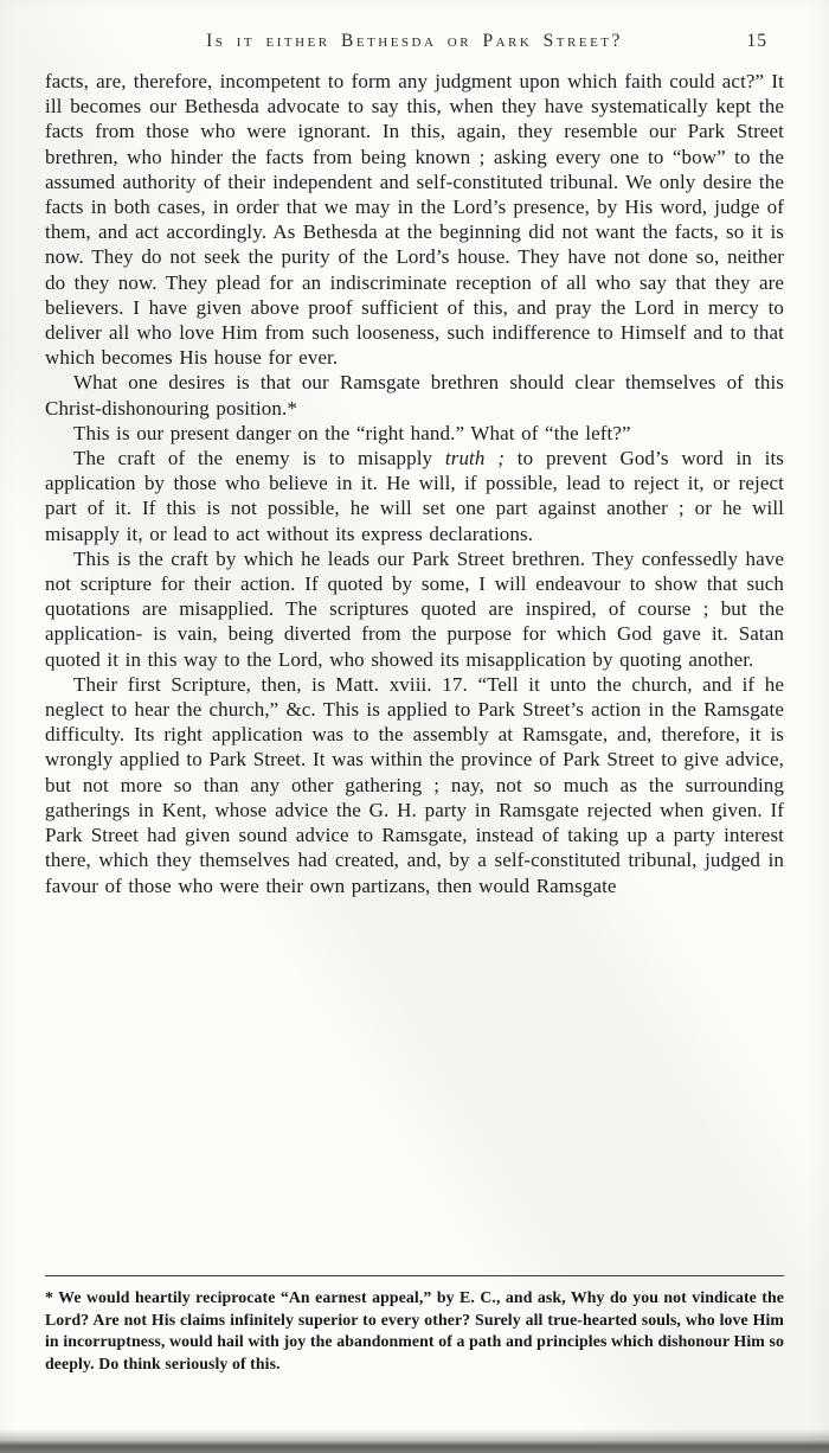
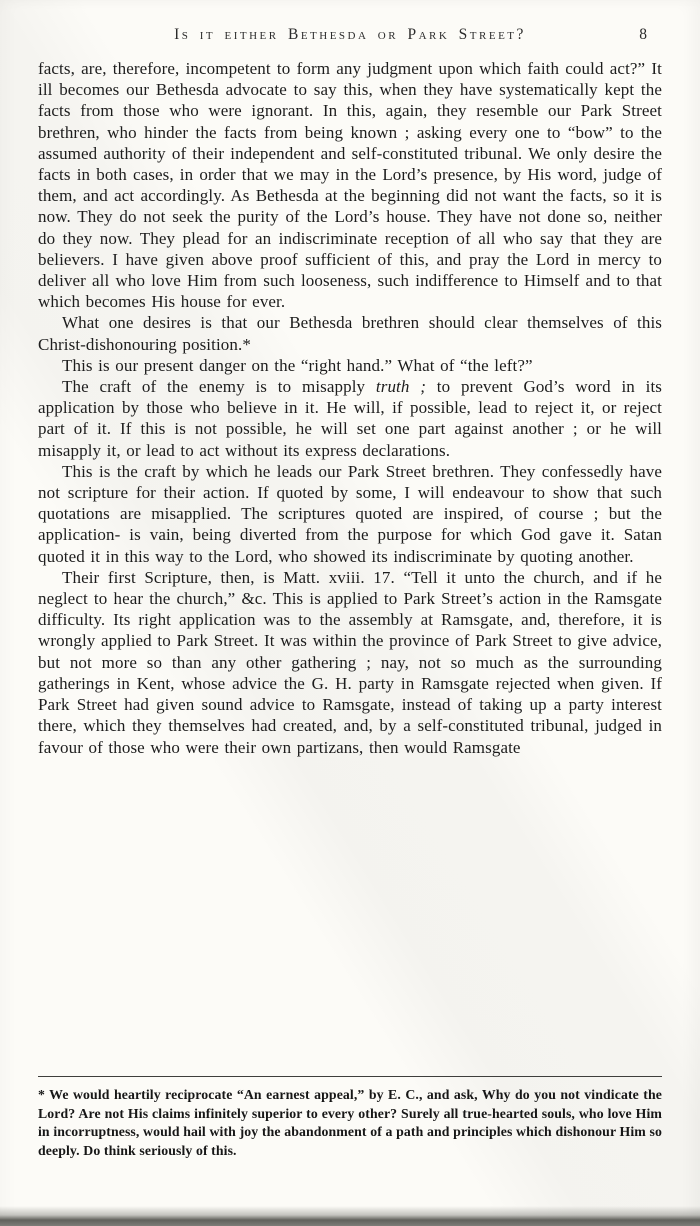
  Is it either Bethesda or Park Street?
- 15
+ 8
  facts, are, therefore, incompetent to form any judgment upon which faith could act?” It ill becomes our Bethesda advocate to say this, when they have systematically kept the facts from those who were ignorant. In this, again, they resemble our Park Street brethren, who hinder the facts from being known ; asking every one to “bow” to the assumed authority of their independent and self-constituted tribunal. We only desire the facts in both cases, in order that we may in the Lord’s presence, by His word, judge of them, and act accordingly. As Bethesda at the beginning did not want the facts, so it is now. They do not seek the purity of the Lord’s house. They have not done so, neither do they now. They plead for an indiscriminate reception of all who say that they are believers. I have given above proof sufficient of this, and pray the Lord in mercy to deliver all who love Him from such looseness, such indifference to Himself and to that which becomes His house for ever.
- What one desires is that our Ramsgate brethren should clear themselves of this Christ-dishonouring position.*
+ What one desires is that our Bethesda brethren should clear themselves of this Christ-dishonouring position.*
  This is our present danger on the “right hand.” What of “the left?”
  The craft of the enemy is to misapply truth ; to prevent God’s word in its application by those who believe in it. He will, if possible, lead to reject it, or reject part of it. If this is not possible, he will set one part against another ; or he will misapply it, or lead to act without its express declarations.
- This is the craft by which he leads our Park Street brethren. They confessedly have not scripture for their action. If quoted by some, I will endeavour to show that such quotations are misapplied. The scriptures quoted are inspired, of course ; but the application- is vain, being diverted from the purpose for which God gave it. Satan quoted it in this way to the Lord, who showed its misapplication by quoting another.
+ This is the craft by which he leads our Park Street brethren. They confessedly have not scripture for their action. If quoted by some, I will endeavour to show that such quotations are misapplied. The scriptures quoted are inspired, of course ; but the application- is vain, being diverted from the purpose for which God gave it. Satan quoted it in this way to the Lord, who showed its indiscriminate by quoting another.
  Their first Scripture, then, is Matt. xviii. 17. “Tell it unto the church, and if he neglect to hear the church,” &c. This is applied to Park Street’s action in the Ramsgate difficulty. Its right application was to the assembly at Ramsgate, and, therefore, it is wrongly applied to Park Street. It was within the province of Park Street to give advice, but not more so than any other gathering ; nay, not so much as the surrounding gatherings in Kent, whose advice the G. H. party in Ramsgate rejected when given. If Park Street had given sound advice to Ramsgate, instead of taking up a party interest there, which they themselves had created, and, by a self-constituted tribunal, judged in favour of those who were their own partizans, then would Ramsgate
  * We would heartily reciprocate “An earnest appeal,” by E. C., and ask, Why do you not vindicate the Lord? Are not His claims infinitely superior to every other? Surely all true-hearted souls, who love Him in incorruptness, would hail with joy the abandonment of a path and principles which dishonour Him so deeply. Do think seriously of this.
